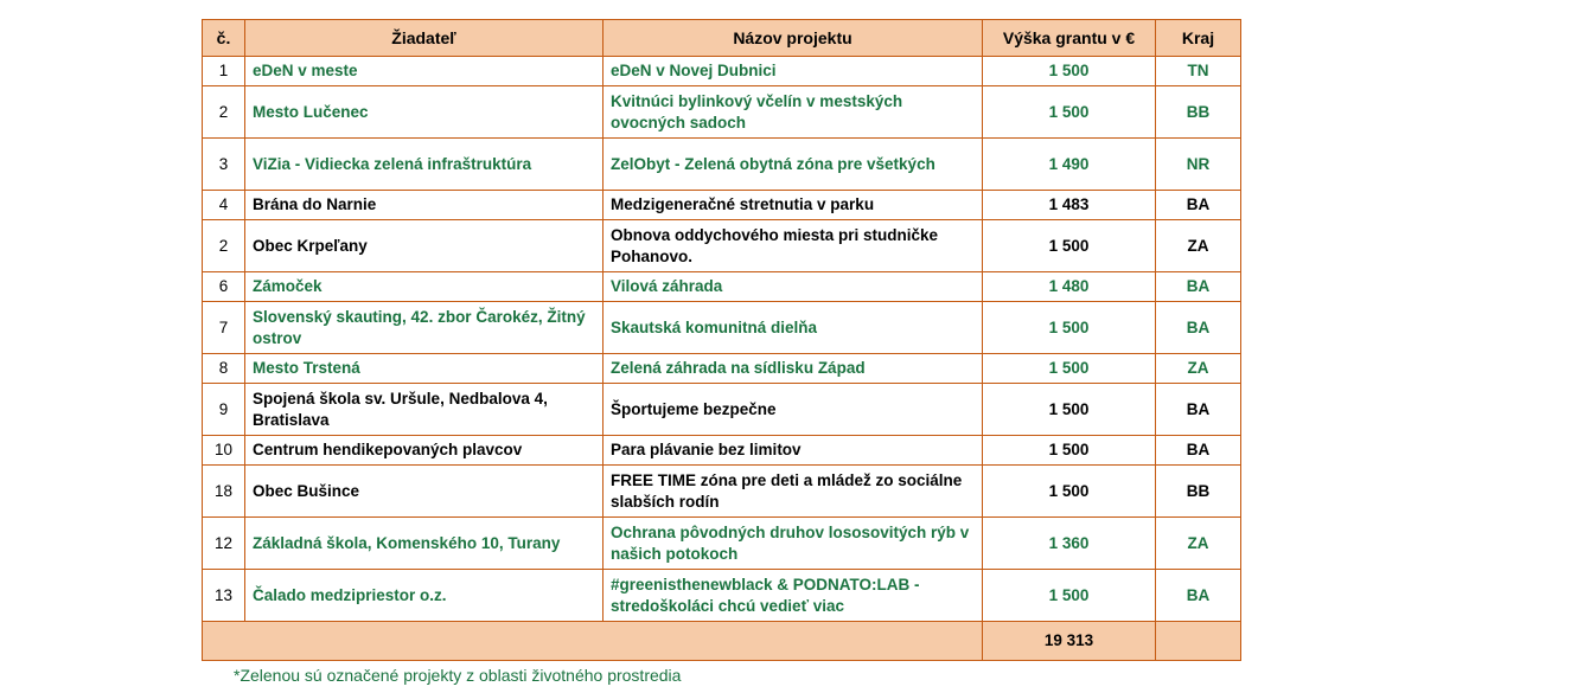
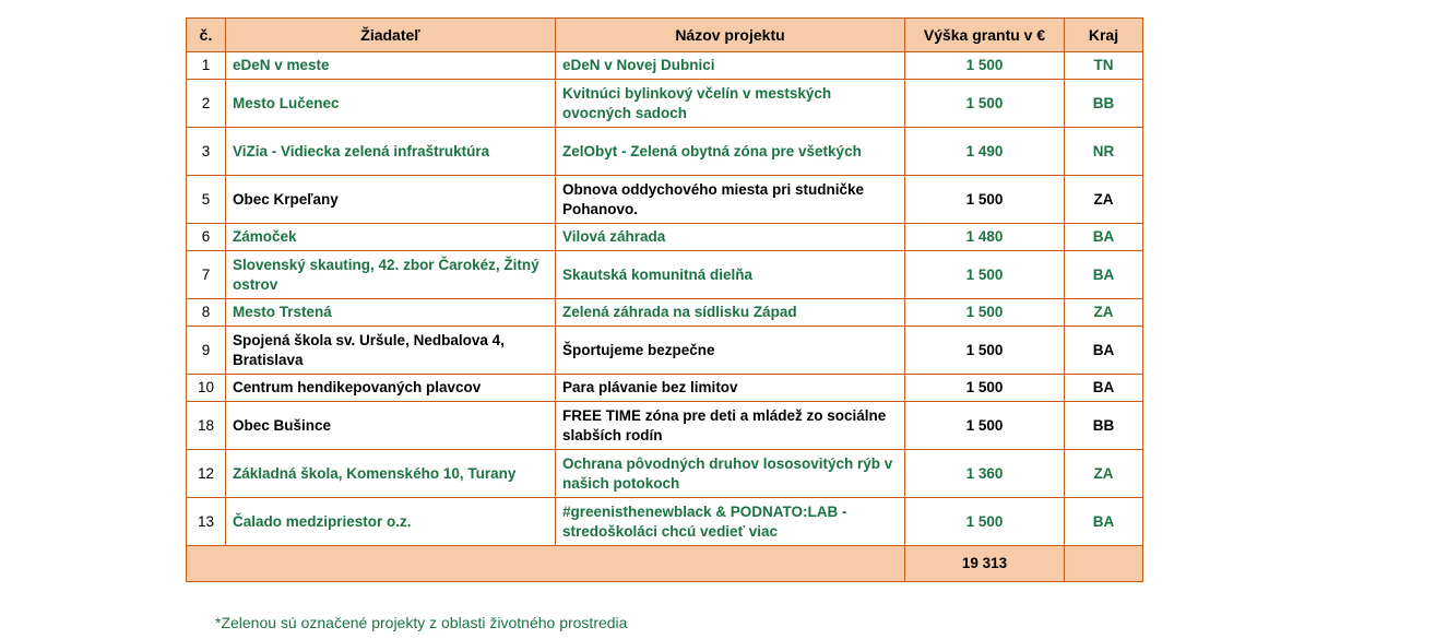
  č.	Žiadateľ	Názov projektu	Výška grantu v €	Kraj
  1	eDeN v meste	eDeN v Novej Dubnici	1 500	TN
  2	Mesto Lučenec	Kvitnúci bylinkový včelín v mestských ovocných sadoch	1 500	BB
  3	ViZia - Vidiecka zelená infraštruktúra	ZelObyt - Zelená obytná zóna pre všetkých	1 490	NR
- 4	Brána do Narnie	Medzigeneračné stretnutia v parku	1 483	BA
- 2	Obec Krpeľany	Obnova oddychového miesta pri studničke Pohanovo.	1 500	ZA
+ 5	Obec Krpeľany	Obnova oddychového miesta pri studničke Pohanovo.	1 500	ZA
  6	Zámoček	Vilová záhrada	1 480	BA
  7	Slovenský skauting, 42. zbor Čarokéz, Žitný ostrov	Skautská komunitná dielňa	1 500	BA
  8	Mesto Trstená	Zelená záhrada na sídlisku Západ	1 500	ZA
  9	Spojená škola sv. Uršule, Nedbalova 4, Bratislava	Športujeme bezpečne	1 500	BA
  10	Centrum hendikepovaných plavcov	Para plávanie bez limitov	1 500	BA
  18	Obec Bušince	FREE TIME zóna pre deti a mládež zo sociálne slabších rodín	1 500	BB
  12	Základná škola, Komenského 10, Turany	Ochrana pôvodných druhov lososovitých rýb v našich potokoch	1 360	ZA
  13	Čalado medzipriestor o.z.	#greenisthenewblack & PODNATO:LAB - stredoškoláci chcú vedieť viac	1 500	BA
  	19 313
  *Zelenou sú označené projekty z oblasti životného prostredia
